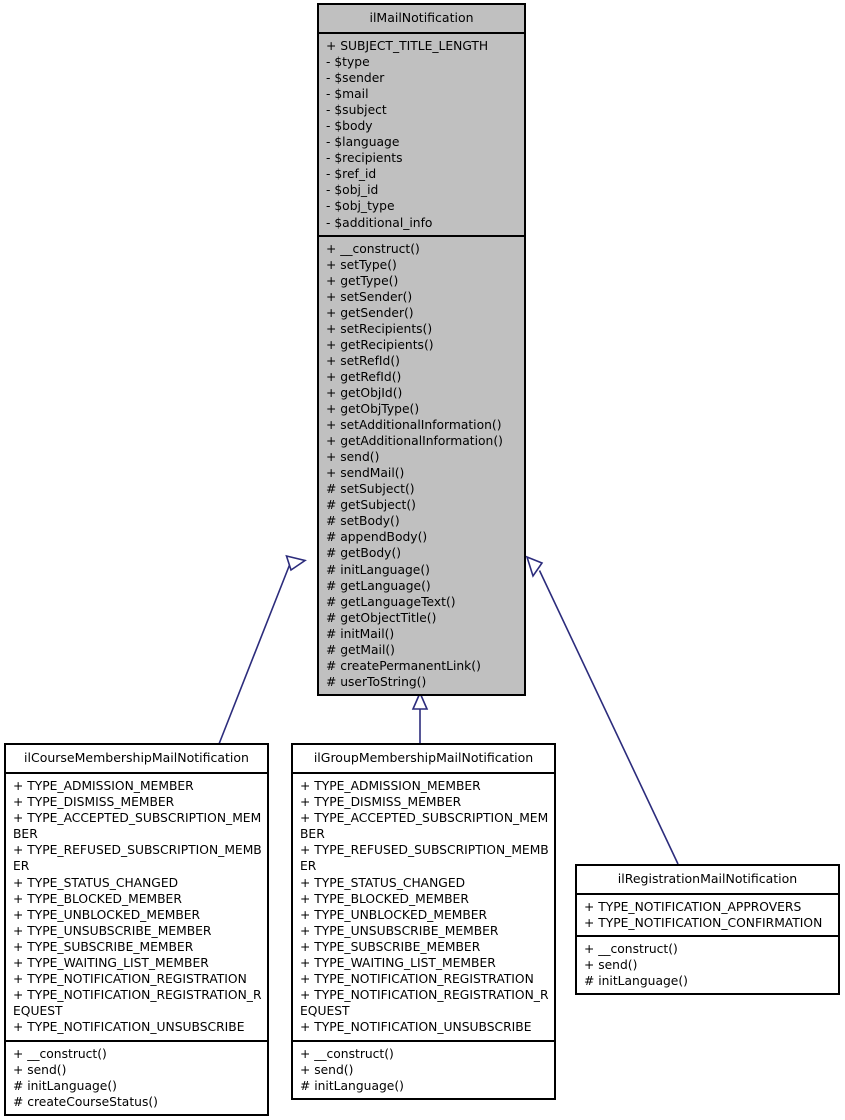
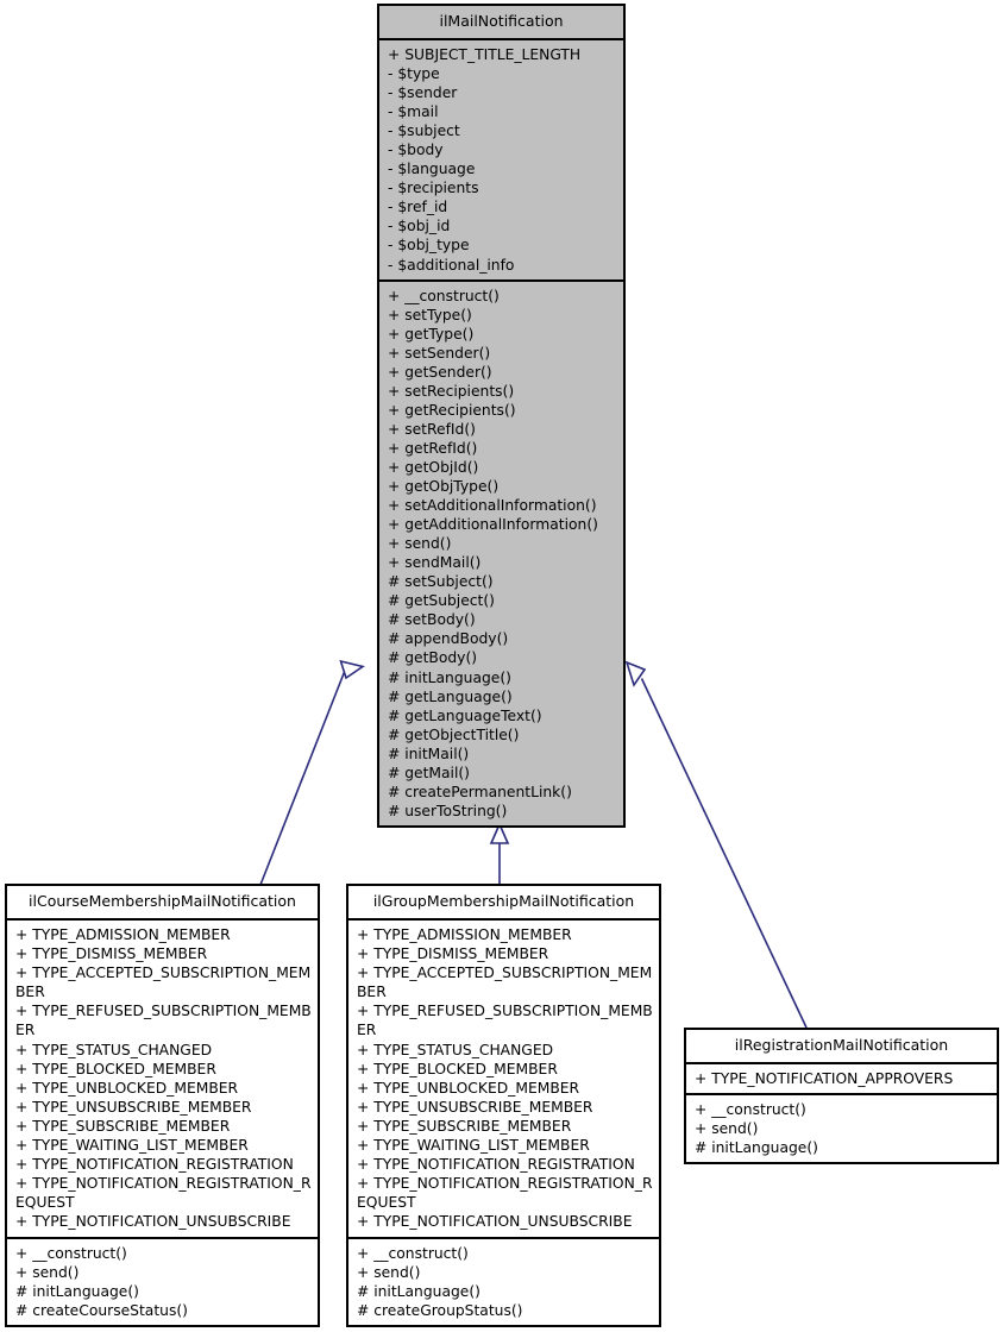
  ilMailNotification
  + SUBJECT_TITLE_LENGTH
  - $type
  - $sender
  - $mail
  - $subject
  - $body
  - $language
  - $recipients
  - $ref_id
  - $obj_id
  - $obj_type
  - $additional_info
  + __construct()
  + setType()
  + getType()
  + setSender()
  + getSender()
  + setRecipients()
  + getRecipients()
  + setRefId()
  + getRefId()
  + getObjId()
  + getObjType()
  + setAdditionalInformation()
  + getAdditionalInformation()
  + send()
  + sendMail()
  # setSubject()
  # getSubject()
  # setBody()
  # appendBody()
  # getBody()
  # initLanguage()
  # getLanguage()
  # getLanguageText()
  # getObjectTitle()
  # initMail()
  # getMail()
  # createPermanentLink()
  # userToString()
  ilCourseMembershipMailNotification
  + TYPE_ADMISSION_MEMBER
  + TYPE_DISMISS_MEMBER
  + TYPE_ACCEPTED_SUBSCRIPTION_MEMBER
  + TYPE_REFUSED_SUBSCRIPTION_MEMBER
  + TYPE_STATUS_CHANGED
  + TYPE_BLOCKED_MEMBER
  + TYPE_UNBLOCKED_MEMBER
  + TYPE_UNSUBSCRIBE_MEMBER
  + TYPE_SUBSCRIBE_MEMBER
  + TYPE_WAITING_LIST_MEMBER
  + TYPE_NOTIFICATION_REGISTRATION
  + TYPE_NOTIFICATION_REGISTRATION_REQUEST
  + TYPE_NOTIFICATION_UNSUBSCRIBE
  + __construct()
  + send()
  # initLanguage()
  # createCourseStatus()
  ilGroupMembershipMailNotification
  + TYPE_ADMISSION_MEMBER
  + TYPE_DISMISS_MEMBER
  + TYPE_ACCEPTED_SUBSCRIPTION_MEMBER
  + TYPE_REFUSED_SUBSCRIPTION_MEMBER
  + TYPE_STATUS_CHANGED
  + TYPE_BLOCKED_MEMBER
  + TYPE_UNBLOCKED_MEMBER
  + TYPE_UNSUBSCRIBE_MEMBER
  + TYPE_SUBSCRIBE_MEMBER
  + TYPE_WAITING_LIST_MEMBER
  + TYPE_NOTIFICATION_REGISTRATION
  + TYPE_NOTIFICATION_REGISTRATION_REQUEST
  + TYPE_NOTIFICATION_UNSUBSCRIBE
  + __construct()
  + send()
  # initLanguage()
+ # createGroupStatus()
  ilRegistrationMailNotification
  + TYPE_NOTIFICATION_APPROVERS
- + TYPE_NOTIFICATION_CONFIRMATION
  + __construct()
  + send()
  # initLanguage()
